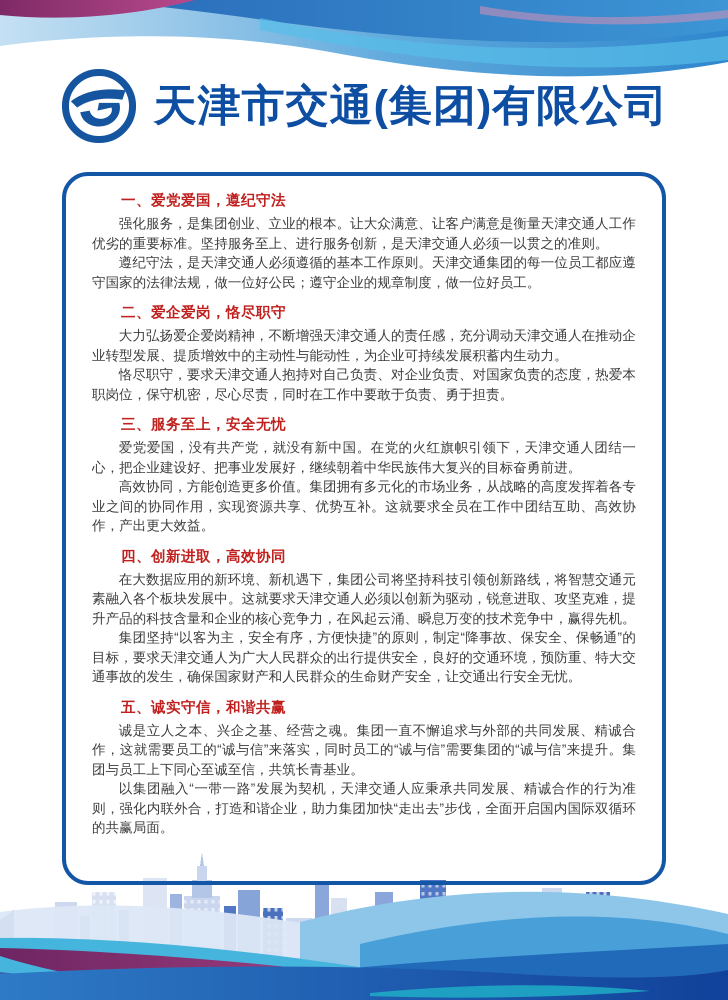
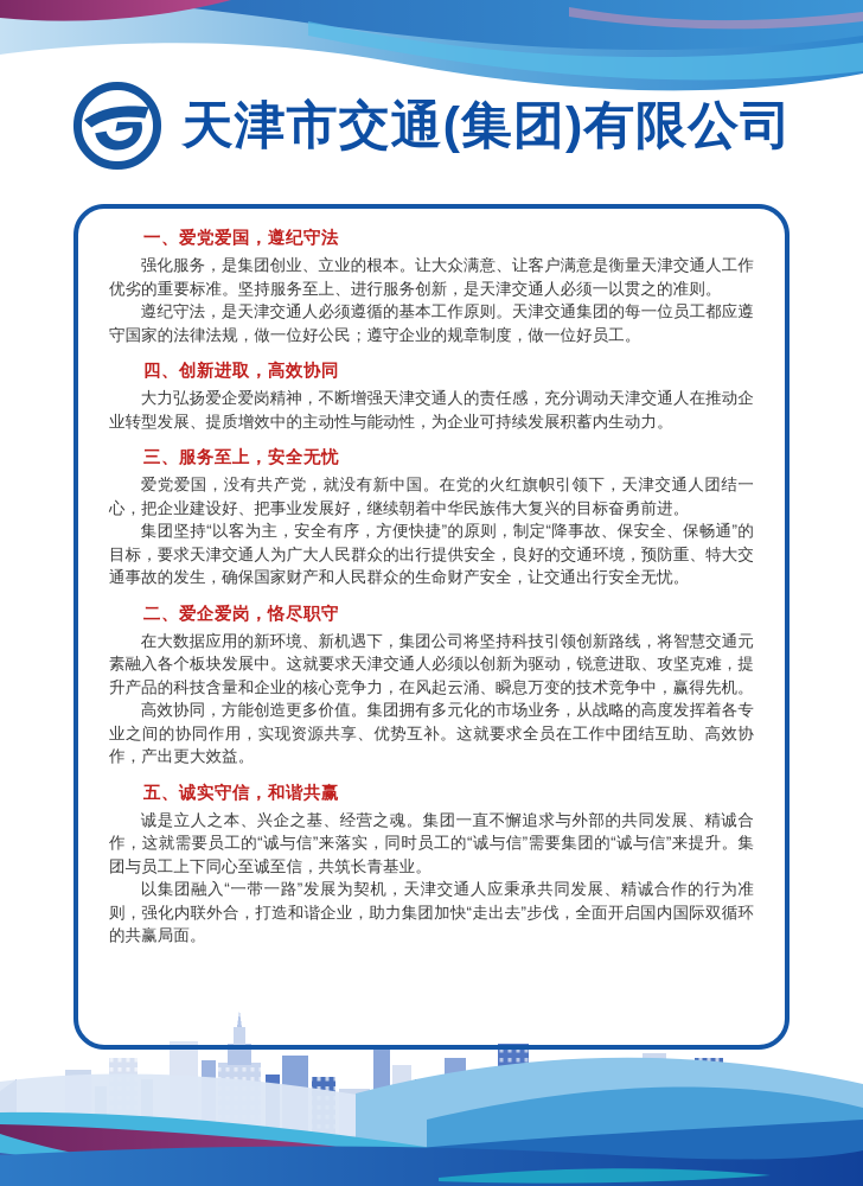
  天津市交通(集团)有限公司
  一、爱党爱国，遵纪守法
  强化服务，是集团创业、立业的根本。让大众满意、让客户满意是衡量天津交通人工作优劣的重要标准。坚持服务至上、进行服务创新，是天津交通人必须一以贯之的准则。
  遵纪守法，是天津交通人必须遵循的基本工作原则。天津交通集团的每一位员工都应遵守国家的法律法规，做一位好公民；遵守企业的规章制度，做一位好员工。
- 二、爱企爱岗，恪尽职守
+ 四、创新进取，高效协同
  大力弘扬爱企爱岗精神，不断增强天津交通人的责任感，充分调动天津交通人在推动企业转型发展、提质增效中的主动性与能动性，为企业可持续发展积蓄内生动力。
- 恪尽职守，要求天津交通人抱持对自己负责、对企业负责、对国家负责的态度，热爱本职岗位，保守机密，尽心尽责，同时在工作中要敢于负责、勇于担责。
  三、服务至上，安全无忧
  爱党爱国，没有共产党，就没有新中国。在党的火红旗帜引领下，天津交通人团结一心，把企业建设好、把事业发展好，继续朝着中华民族伟大复兴的目标奋勇前进。
- 高效协同，方能创造更多价值。集团拥有多元化的市场业务，从战略的高度发挥着各专业之间的协同作用，实现资源共享、优势互补。这就要求全员在工作中团结互助、高效协作，产出更大效益。
+ 集团坚持“以客为主，安全有序，方便快捷”的原则，制定“降事故、保安全、保畅通”的目标，要求天津交通人为广大人民群众的出行提供安全，良好的交通环境，预防重、特大交通事故的发生，确保国家财产和人民群众的生命财产安全，让交通出行安全无忧。
- 四、创新进取，高效协同
+ 二、爱企爱岗，恪尽职守
  在大数据应用的新环境、新机遇下，集团公司将坚持科技引领创新路线，将智慧交通元素融入各个板块发展中。这就要求天津交通人必须以创新为驱动，锐意进取、攻坚克难，提升产品的科技含量和企业的核心竞争力，在风起云涌、瞬息万变的技术竞争中，赢得先机。
- 集团坚持“以客为主，安全有序，方便快捷”的原则，制定“降事故、保安全、保畅通”的目标，要求天津交通人为广大人民群众的出行提供安全，良好的交通环境，预防重、特大交通事故的发生，确保国家财产和人民群众的生命财产安全，让交通出行安全无忧。
+ 高效协同，方能创造更多价值。集团拥有多元化的市场业务，从战略的高度发挥着各专业之间的协同作用，实现资源共享、优势互补。这就要求全员在工作中团结互助、高效协作，产出更大效益。
  五、诚实守信，和谐共赢
  诚是立人之本、兴企之基、经营之魂。集团一直不懈追求与外部的共同发展、精诚合作，这就需要员工的“诚与信”来落实，同时员工的“诚与信”需要集团的“诚与信”来提升。集团与员工上下同心至诚至信，共筑长青基业。
  以集团融入“一带一路”发展为契机，天津交通人应秉承共同发展、精诚合作的行为准则，强化内联外合，打造和谐企业，助力集团加快“走出去”步伐，全面开启国内国际双循环的共赢局面。
